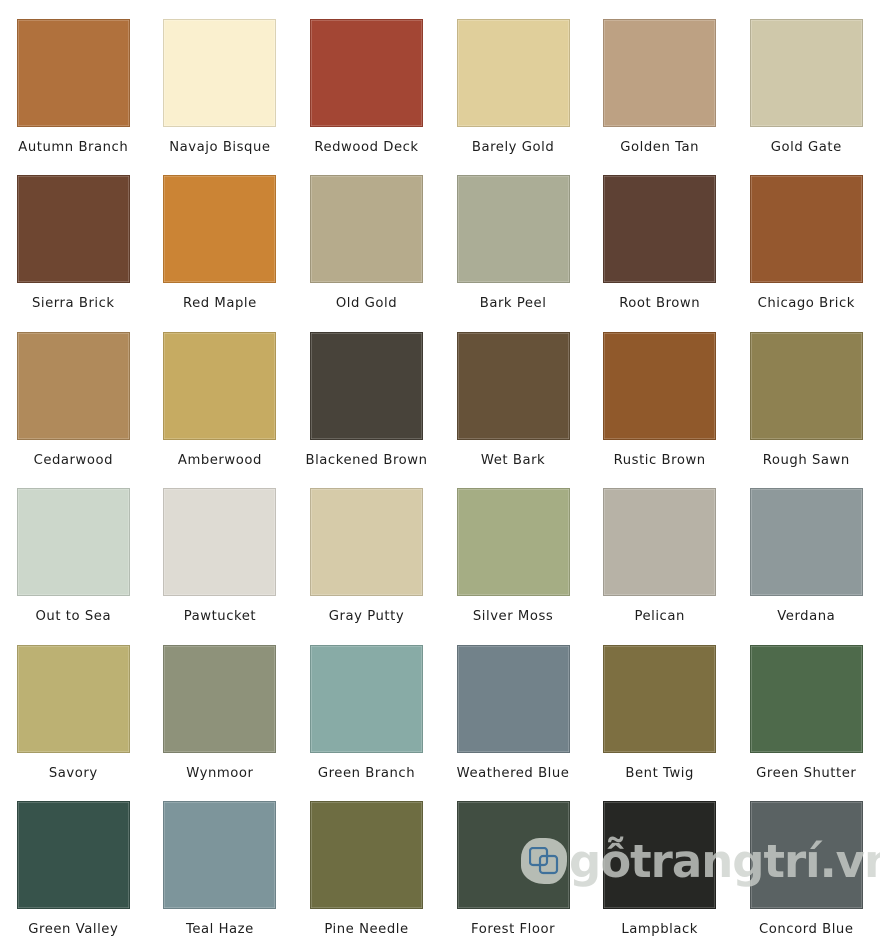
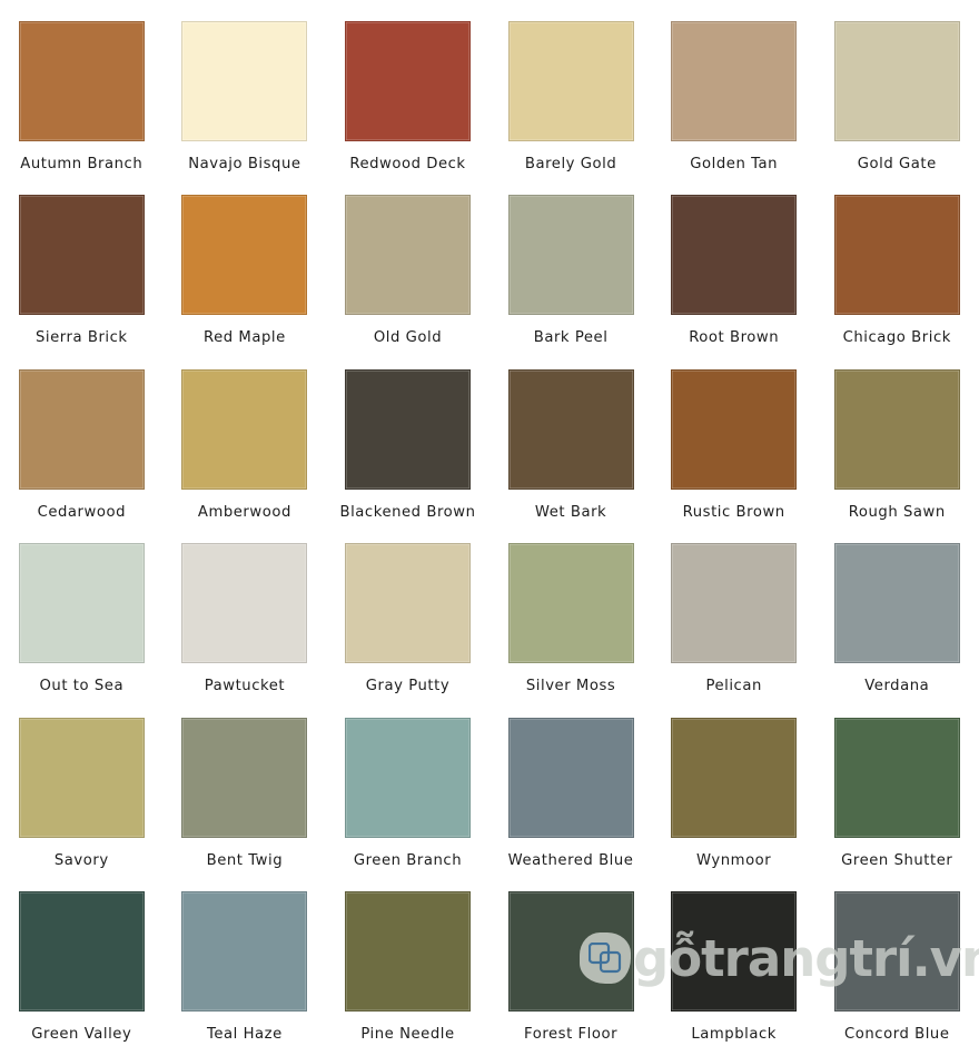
  Autumn Branch
  Navajo Bisque
  Redwood Deck
  Barely Gold
  Golden Tan
  Gold Gate
  Sierra Brick
  Red Maple
  Old Gold
  Bark Peel
  Root Brown
  Chicago Brick
  Cedarwood
  Amberwood
  Blackened Brown
  Wet Bark
  Rustic Brown
  Rough Sawn
  Out to Sea
  Pawtucket
  Gray Putty
  Silver Moss
  Pelican
  Verdana
  Savory
- Wynmoor
+ Bent Twig
  Green Branch
  Weathered Blue
- Bent Twig
+ Wynmoor
  Green Shutter
  Green Valley
  Teal Haze
  Pine Needle
  Forest Floor
  Lampblack
  Concord Blue
  gỗtrangtrí.v
